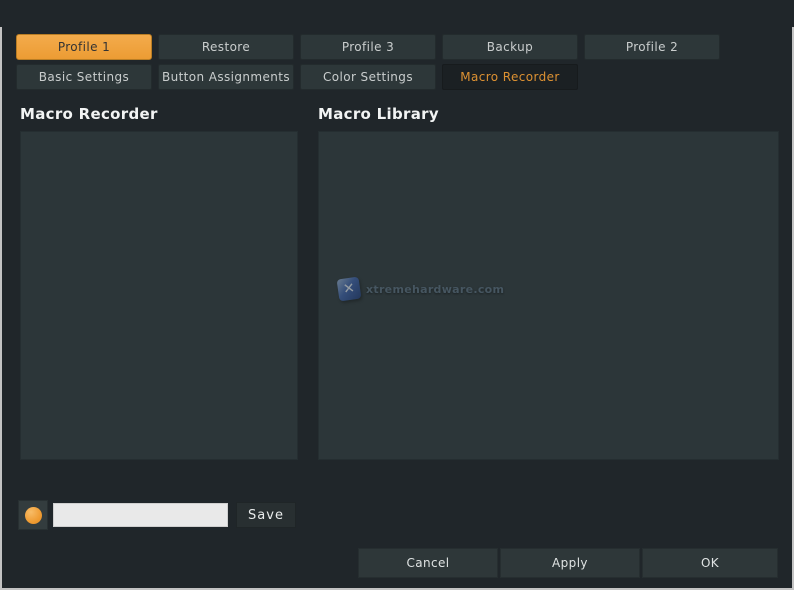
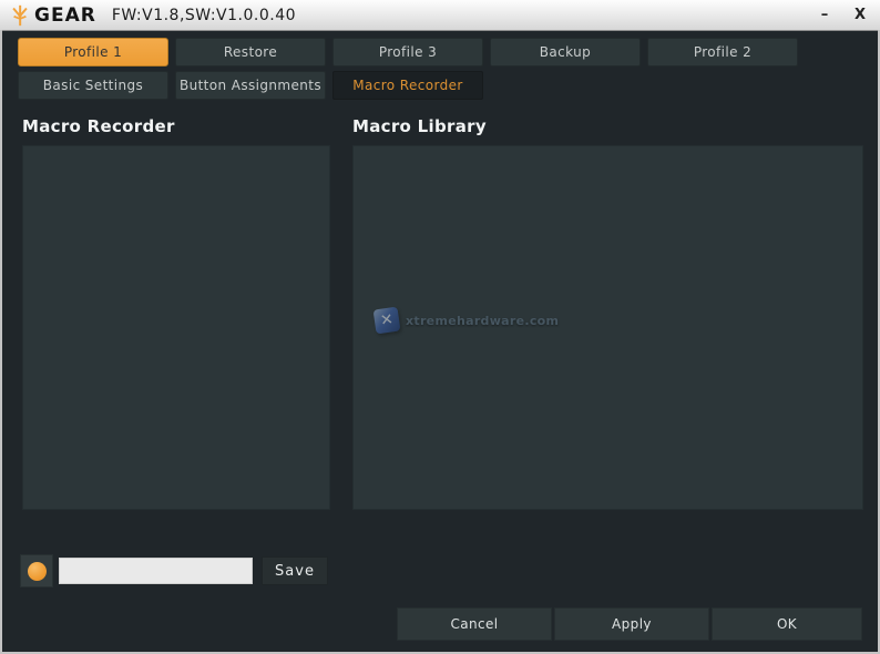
+ GEAR
+ FW:V1.8,SW:V1.0.0.40
+ –
+ X
  Profile 1
  Restore
  Profile 3
  Backup
  Profile 2
  Basic Settings
  Button Assignments
- Color Settings
  Macro Recorder
  Macro Recorder
  Macro Library
  xtremehardware.com
  Save
  Cancel
  Apply
  OK
